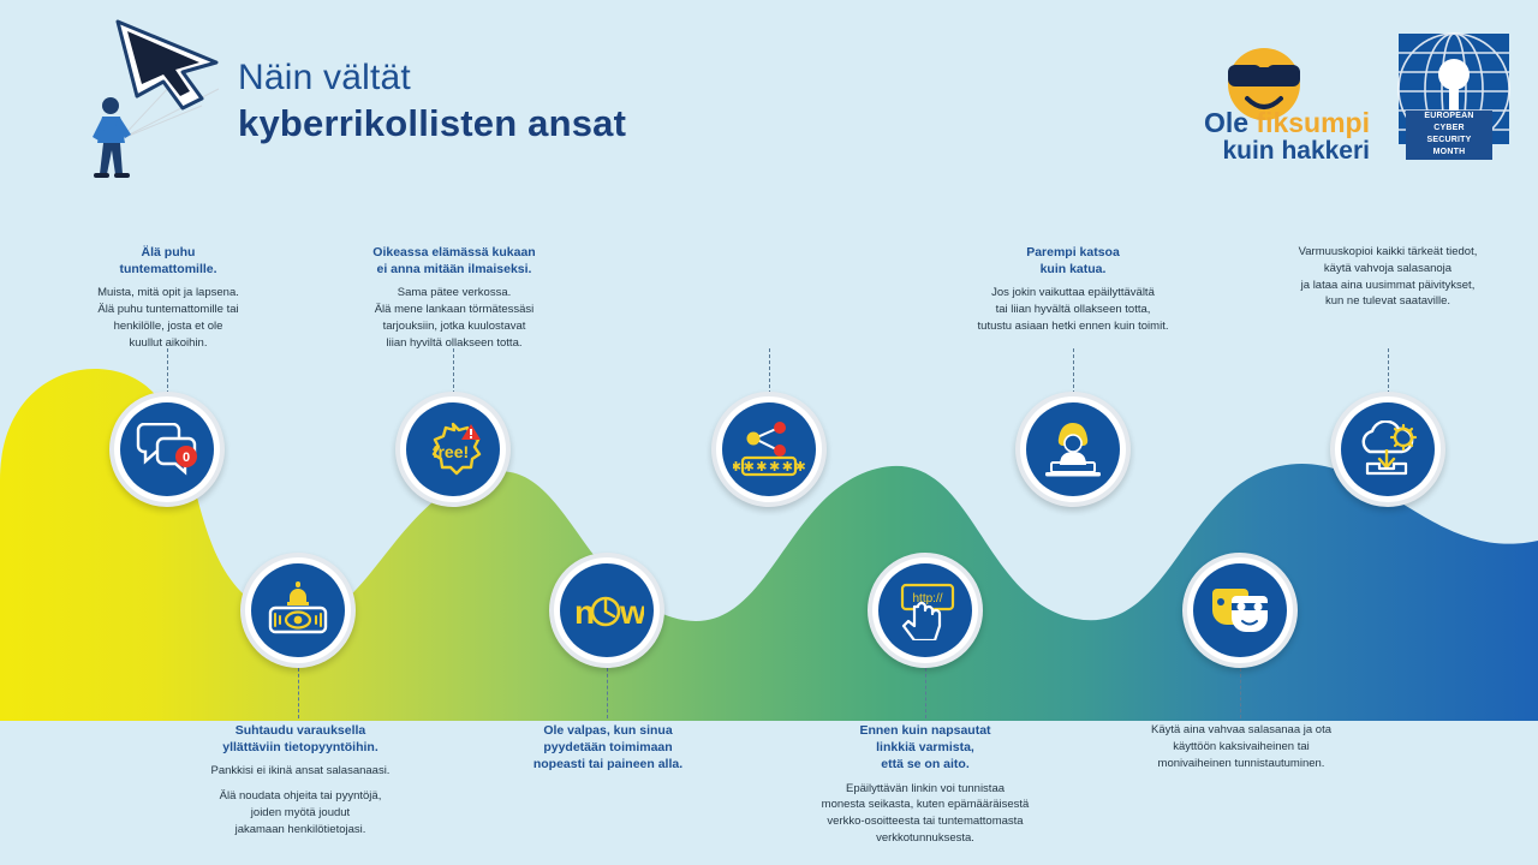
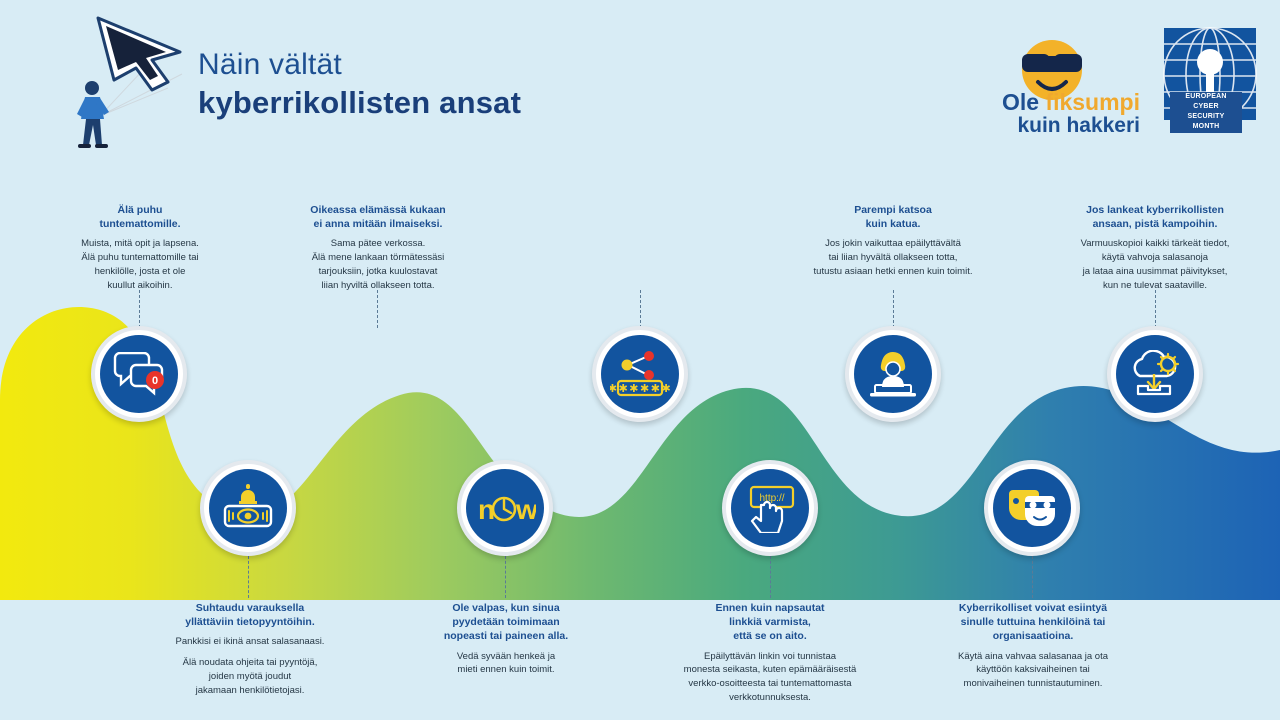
  Näin vältät
  kyberrikollisten ansat
  Ole fiksumpi
  kuin hakkeri
  0
- free!
  n
  ✱✱✱✱✱✱
  http://
  Älä puhu
  tuntemattomille.
  Muista, mitä opit ja lapsena.
  Älä puhu tuntemattomille tai
  henkilölle, josta et ole
  kuullut aikoihin.
  Suhtaudu varauksella
  yllättäviin tietopyyntöihin.
  Pankkisi ei ikinä ansat salasanaasi.
  Älä noudata ohjeita tai pyyntöjä,
  joiden myötä joudut
  jakamaan henkilötietojasi.
  Oikeassa elämässä kukaan
  ei anna mitään ilmaiseksi.
  Sama pätee verkossa.
  Älä mene lankaan törmätessäsi
  tarjouksiin, jotka kuulostavat
  liian hyviltä ollakseen totta.
  Ole valpas, kun sinua
  pyydetään toimimaan
  nopeasti tai paineen alla.
+ Vedä syvään henkeä ja
+ mieti ennen kuin toimit.
  Ennen kuin napsautat
  linkkiä varmista,
  että se on aito.
  Epäilyttävän linkin voi tunnistaa
  monesta seikasta, kuten epämääräisestä
  verkko-osoitteesta tai tuntemattomasta
  verkkotunnuksesta.
  Parempi katsoa
  kuin katua.
  Jos jokin vaikuttaa epäilyttävältä
  tai liian hyvältä ollakseen totta,
  tutustu asiaan hetki ennen kuin toimit.
+ Kyberrikolliset voivat esiintyä
+ sinulle tuttuina henkilöinä tai
+ organisaatioina.
  Käytä aina vahvaa salasanaa ja ota
  käyttöön kaksivaiheinen tai
  monivaiheinen tunnistautuminen.
+ Jos lankeat kyberrikollisten
+ ansaan, pistä kampoihin.
  Varmuuskopioi kaikki tärkeät tiedot,
  käytä vahvoja salasanoja
  ja lataa aina uusimmat päivitykset,
  kun ne tulevat saataville.
